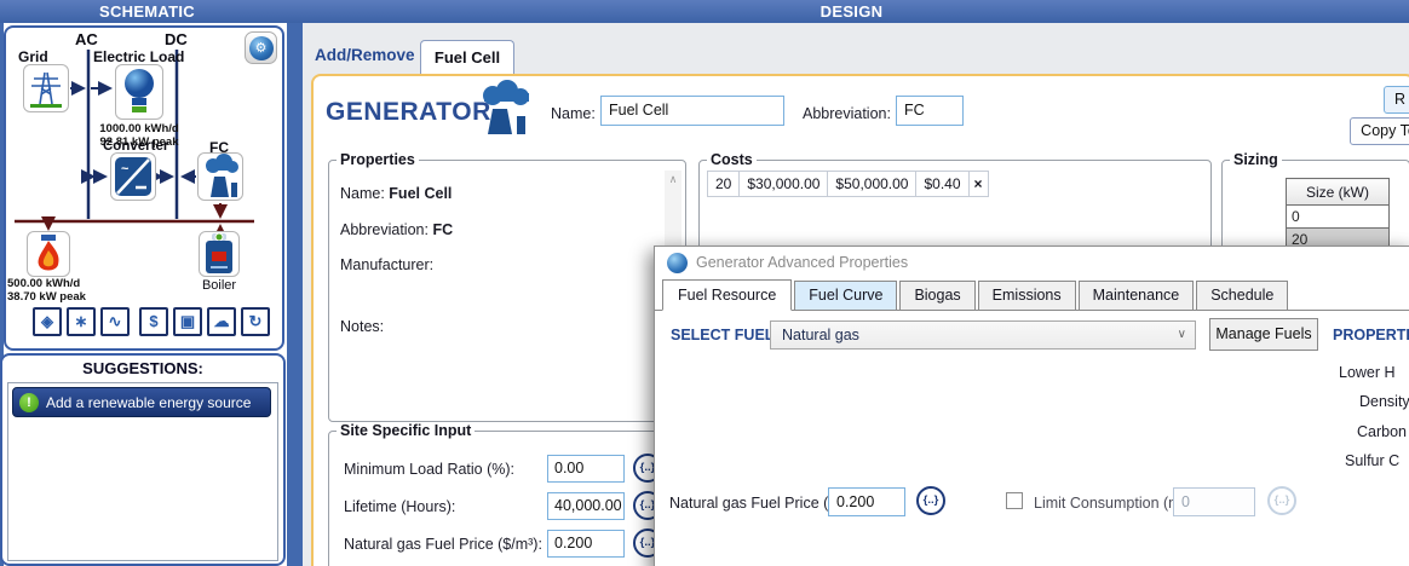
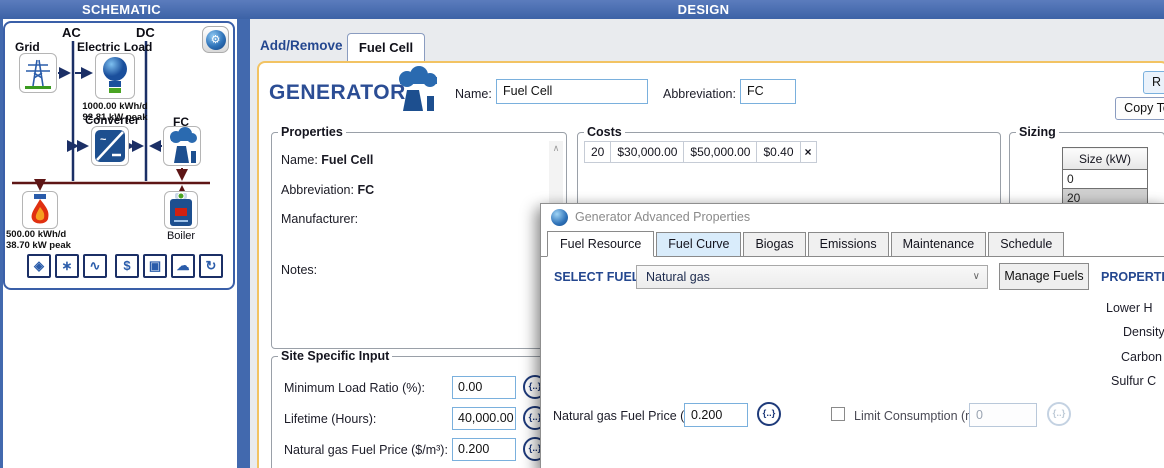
  SCHEMATIC
  DESIGN
  ⚙
  AC
  DC
  Grid
  Electric Load
  1000.00 kWh/d
  92.81 kW peak
  Converter
  FC
  ~
  500.00 kWh/d
  38.70 kW peak
  Boiler
  ◈
  ∗
  ∿
  $
  ▣
  ☁
  ↻
- SUGGESTIONS:
- !
- Add a renewable energy source
  Add/Remove
  Fuel Cell
  GENERATOR
  Name:
  Fuel Cell
  Abbreviation:
  FC
  R
  Copy T
  Properties
  Name: Fuel Cell
  Abbreviation: FC
  Manufacturer:
  Notes:
  ∧
  Costs
  20	$30,000.00	$50,000.00	$0.40	×
  Sizing
  Size (kW)
  0
  20
  Site Specific Input
  Minimum Load Ratio (%):
  0.00
  {..
  Lifetime (Hours):
  40,000.00
  {..
  Natural gas Fuel Price ($/m³):
  0.200
  {..
  Generator Advanced Properties
  Fuel Resource
  Fuel Curve
  Biogas
  Emissions
  Maintenance
  Schedule
  SELECT FUE
  Natural gas
  ∨
  Manage Fuels
  PROPERTI
  Lower H
  Density
  Carbon
  Sulfur C
  Natural gas Fuel Price (
  0.200
  {..}
  Limit Consumption (
  0
  {..}
